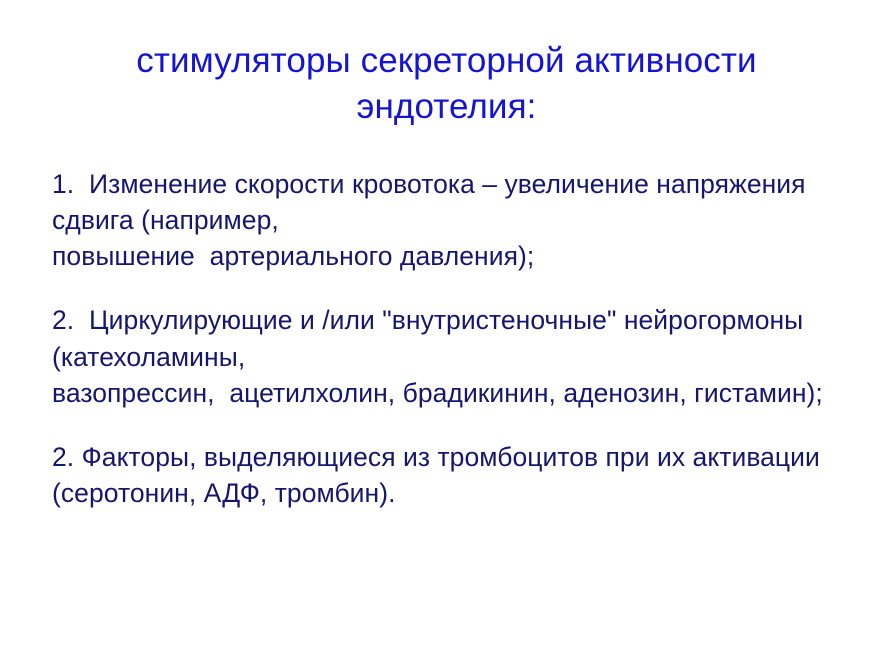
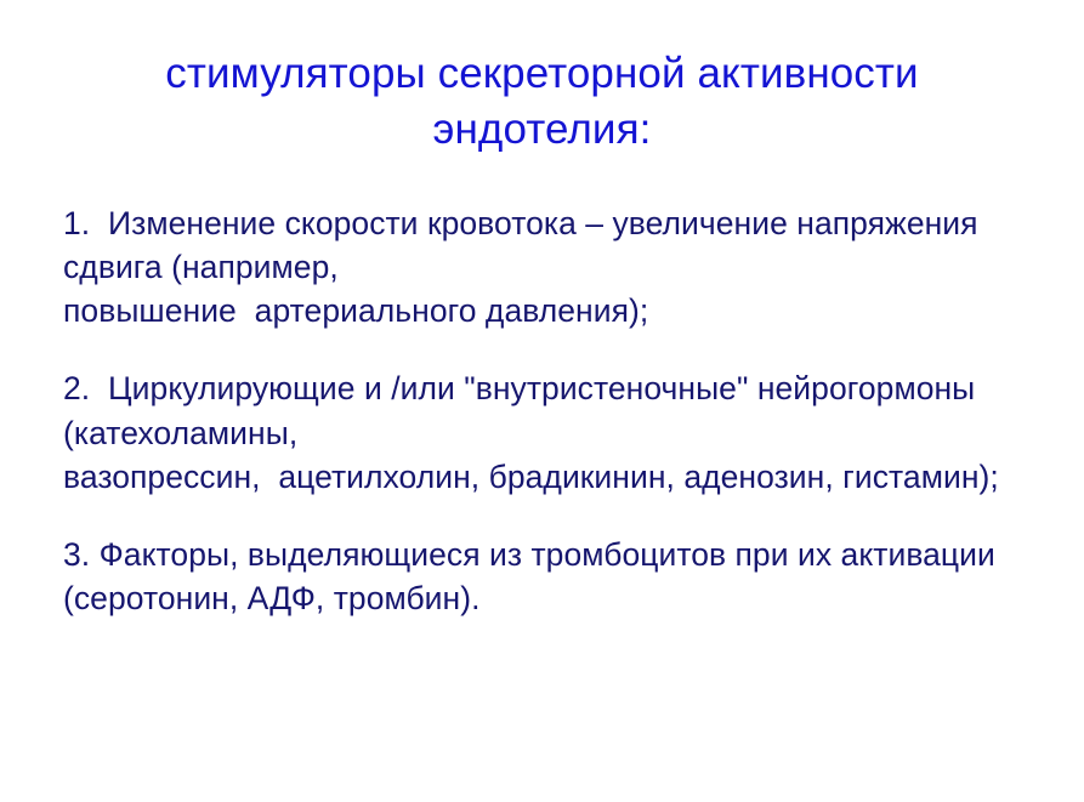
  стимуляторы секреторной активности эндотелия:
  1. Изменение скорости кровотока – увеличение напряжения сдвига (например,
  повышение артериального давления);
  2. Циркулирующие и /или "внутристеночные" нейрогормоны (катехоламины,
  вазопрессин, ацетилхолин, брадикинин, аденозин, гистамин);
- 2. Факторы, выделяющиеся из тромбоцитов при их активации (серотонин, АДФ, тромбин).
+ 3. Факторы, выделяющиеся из тромбоцитов при их активации (серотонин, АДФ, тромбин).
